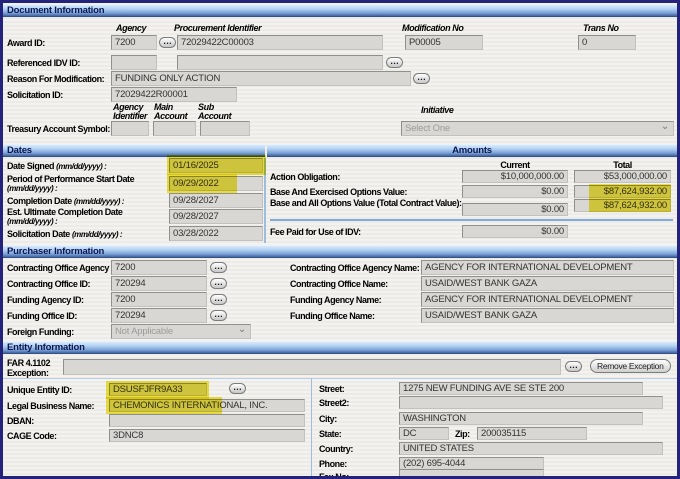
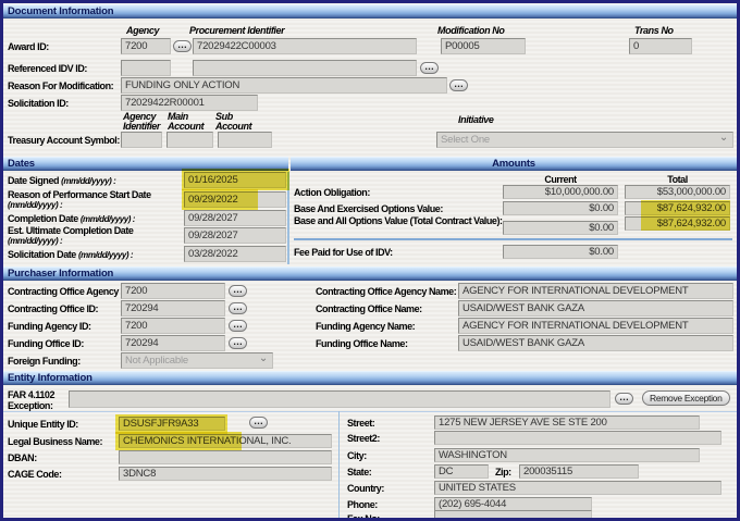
  Document Information
  Agency
  Procurement Identifier
  Modification No
  Trans No
  Award ID:
  7200
  …
  72029422C00003
  P00005
  0
  Referenced IDV ID:
  …
  Reason For Modification:
  FUNDING ONLY ACTION
  …
  Solicitation ID:
  72029422R00001
  Agency
  Identifier
  Main
  Account
  Sub
  Account
  Initiative
  Treasury Account Symbol:
  Select One
  ⌄
  Dates
  Amounts
  Date Signed (mm/dd/yyyy) :
  01/16/2025
- Period of Performance Start Date
+ Reason of Performance Start Date
  (mm/dd/yyyy) :
  09/29/2022
  Completion Date (mm/dd/yyyy) :
  09/28/2027
  Est. Ultimate Completion Date
  (mm/dd/yyyy) :
  09/28/2027
  Solicitation Date (mm/dd/yyyy) :
  03/28/2022
  Current
  Total
  Action Obligation:
  $10,000,000.00
  $53,000,000.00
  Base And Exercised Options Value:
  $0.00
  $87,624,932.00
  Base and All Options Value (Total Contract Value):
  $0.00
  $87,624,932.00
  Fee Paid for Use of IDV:
  $0.00
  Purchaser Information
  Contracting Office Agency
  7200
  …
  Contracting Office Agency Name:
  AGENCY FOR INTERNATIONAL DEVELOPMENT
  Contracting Office ID:
  720294
  …
  Contracting Office Name:
  USAID/WEST BANK GAZA
  Funding Agency ID:
  7200
  …
  Funding Agency Name:
  AGENCY FOR INTERNATIONAL DEVELOPMENT
  Funding Office ID:
  720294
  …
  Funding Office Name:
  USAID/WEST BANK GAZA
  Foreign Funding:
  Not Applicable
  ⌄
  Entity Information
  FAR 4.1102
  Exception:
  …
  Remove Exception
  Unique Entity ID:
  DSUSFJFR9A33
  …
  Legal Business Name:
  CHEMONICS INTERNATIONAL, INC.
  DBAN:
  CAGE Code:
  3DNC8
  Street:
- 1275 NEW FUNDING AVE SE STE 200
+ 1275 NEW JERSEY AVE SE STE 200
  Street2:
  City:
  WASHINGTON
  State:
  DC
  Zip:
  200035115
  Country:
  UNITED STATES
  Phone:
  (202) 695-4044
